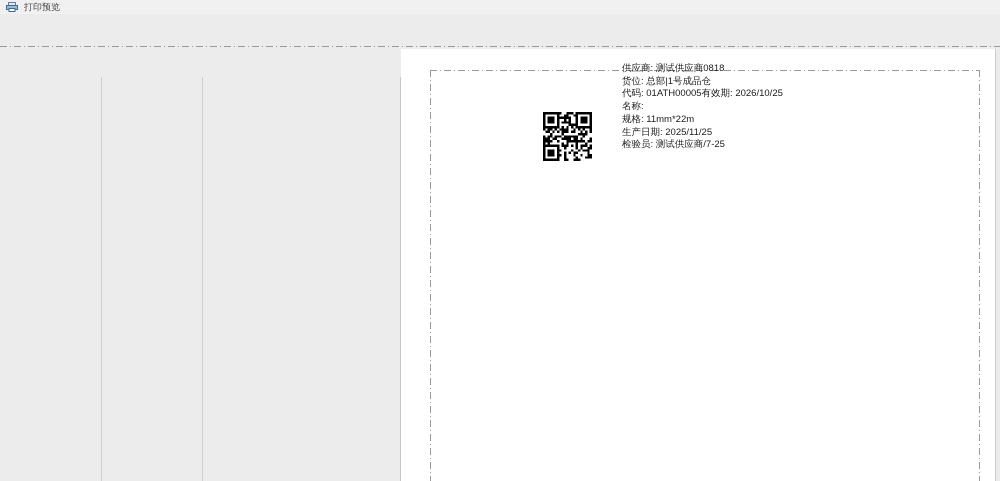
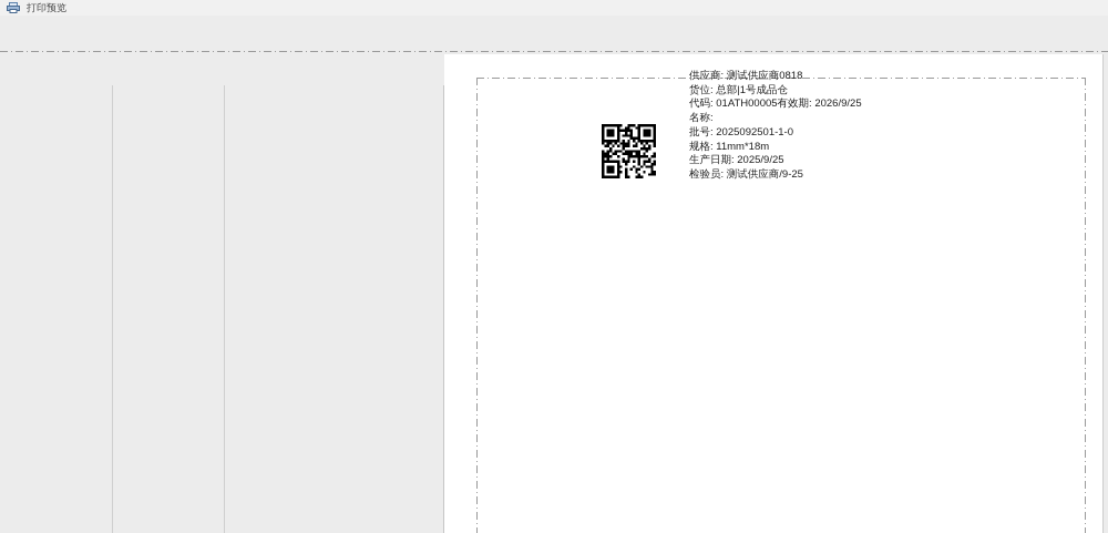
  打印预览
  供应商: 测试供应商0818
  货位: 总部|1号成品仓
- 代码: 01ATH00005有效期: 2026/10/25
+ 代码: 01ATH00005有效期: 2026/9/25
  名称:
+ 批号: 2025092501-1-0
- 规格: 11mm*22m
+ 规格: 11mm*18m
- 生产日期: 2025/11/25
+ 生产日期: 2025/9/25
- 检验员: 测试供应商/7-25
+ 检验员: 测试供应商/9-25
